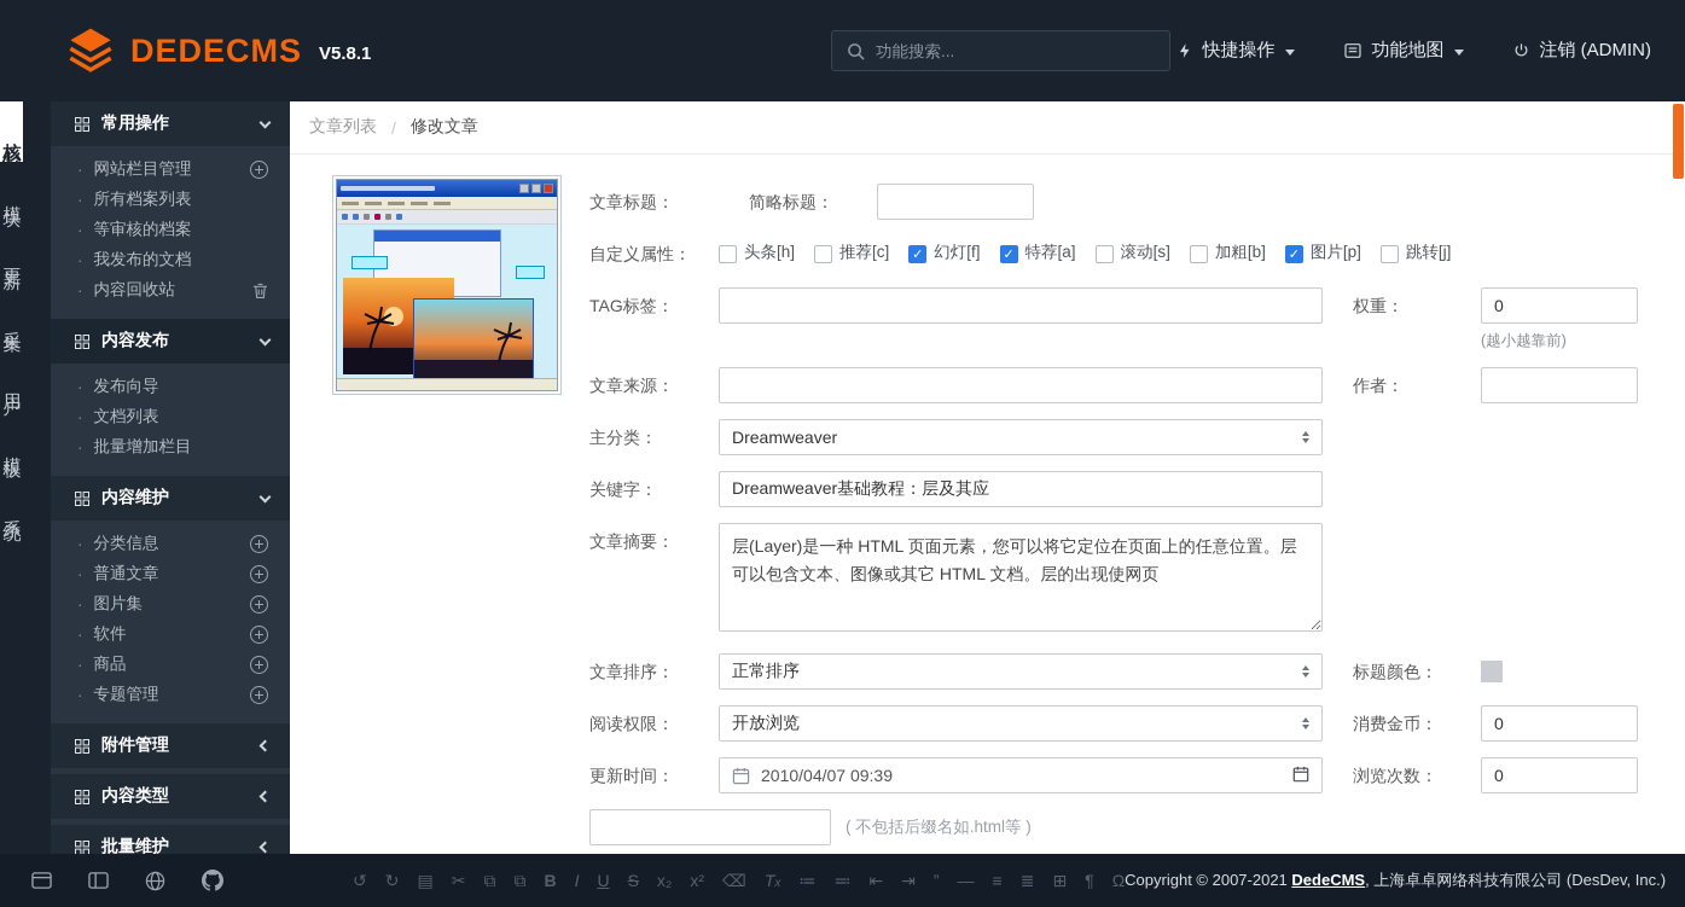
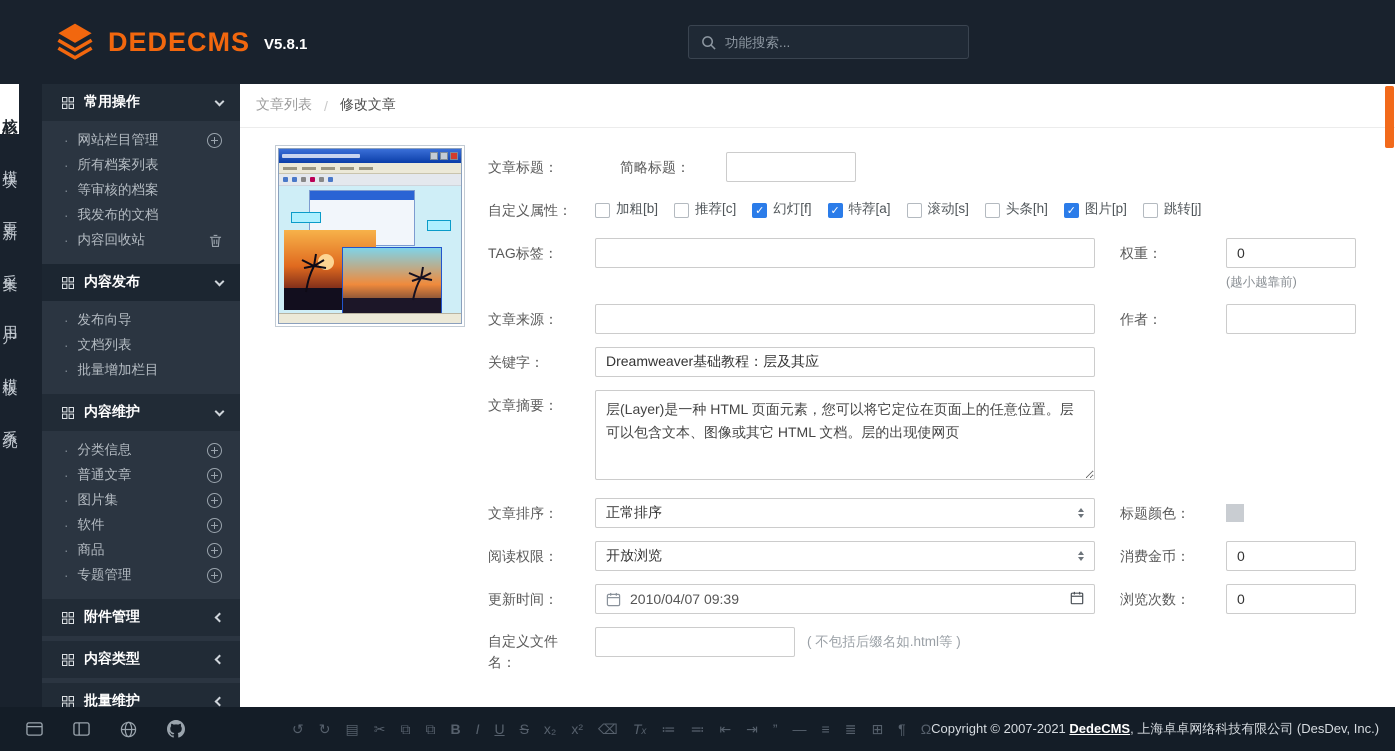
  DEDECMS
  V5.8.1
  功能搜索...
- 快捷操作
- 功能地图
- 注销 (ADMIN)
  常用操作
  ·
  网站栏目管理
  ·
  所有档案列表
  ·
  等审核的档案
  ·
  我发布的文档
  ·
  内容回收站
  内容发布
  ·
  发布向导
  ·
  文档列表
  ·
  批量增加栏目
  内容维护
  ·
  分类信息
  ·
  普通文章
  ·
  图片集
  ·
  软件
  ·
  商品
  ·
  专题管理
  附件管理
  内容类型
  批量维护
  文章列表
  /
  修改文章
  文章标题：
  简略标题：
  自定义属性：
- 头条[h]
+ 加粗[b]
  推荐[c]
  幻灯[f]
  特荐[a]
  滚动[s]
- 加粗[b]
+ 头条[h]
  图片[p]
  跳转[j]
  TAG标签：
  权重：
  0
  (越小越靠前)
  文章来源：
  作者：
- 主分类：
- Dreamweaver
  关键字：
  Dreamweaver基础教程：层及其应
  文章摘要：
  文章排序：
  正常排序
  标题颜色：
  阅读权限：
  开放浏览
  消费金币：
  0
  更新时间：
  2010/04/07 09:39
  浏览次数：
  0
+ 自定义文件名：
  ( 不包括后缀名如.html等 )
  ↺
  ↻
  ▤
  ✂
  ⧉
  ⧉
  B
  I
  U
  S
  x₂
  x²
  ⌫
  Tx
  ≔
  ≕
  ⇤
  ⇥
  ”
  —
  ≡
  ≣
  ⊞
  ¶
  Ω
  Copyright © 2007-2021 DedeCMS, 上海卓卓网络科技有限公司 (DesDev, Inc.)
